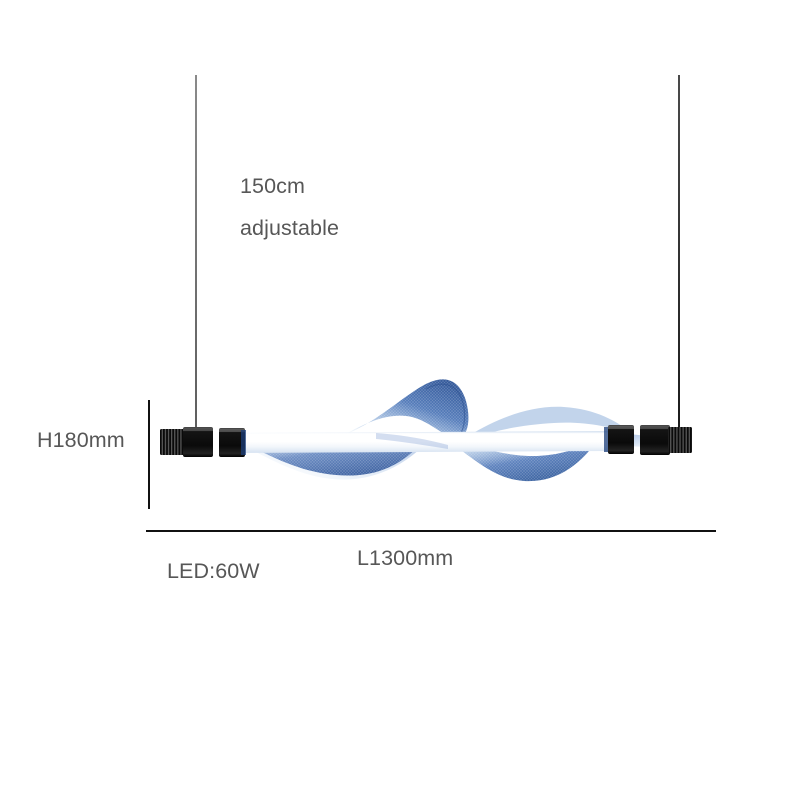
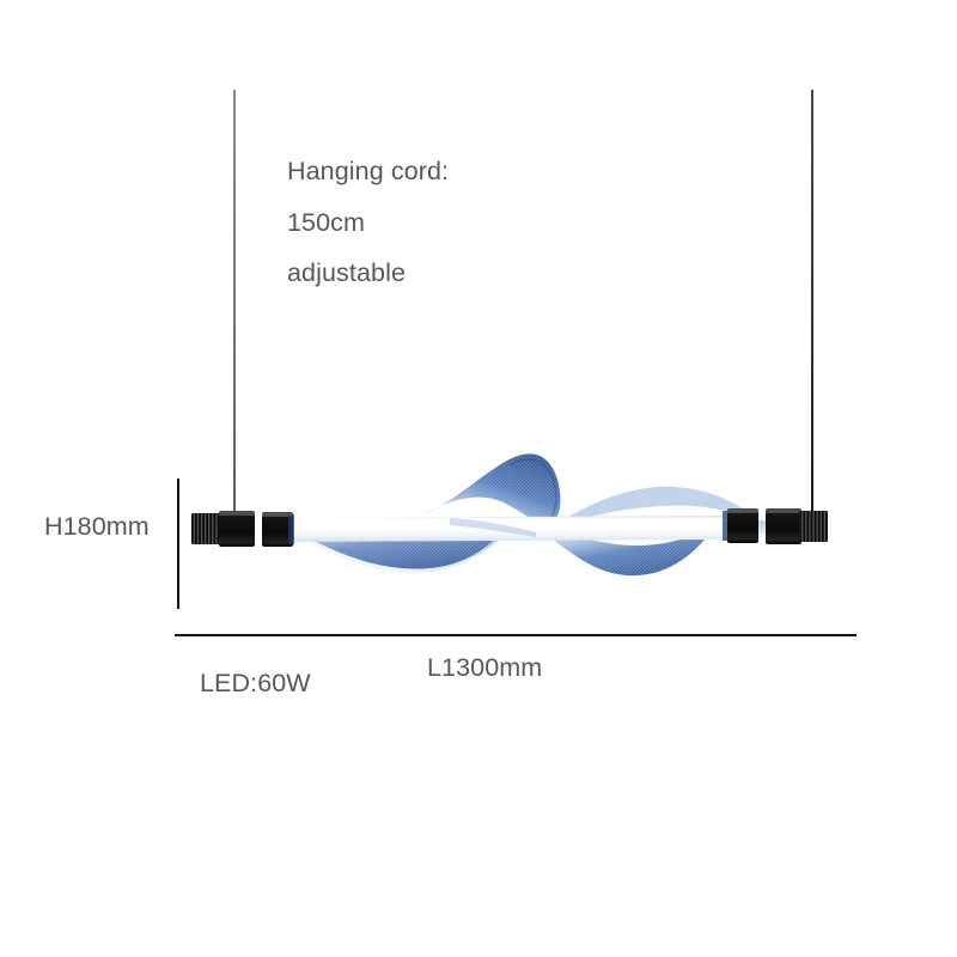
+ Hanging cord:
  150cm
  adjustable
  H180mm
  L1300mm
  LED:60W
